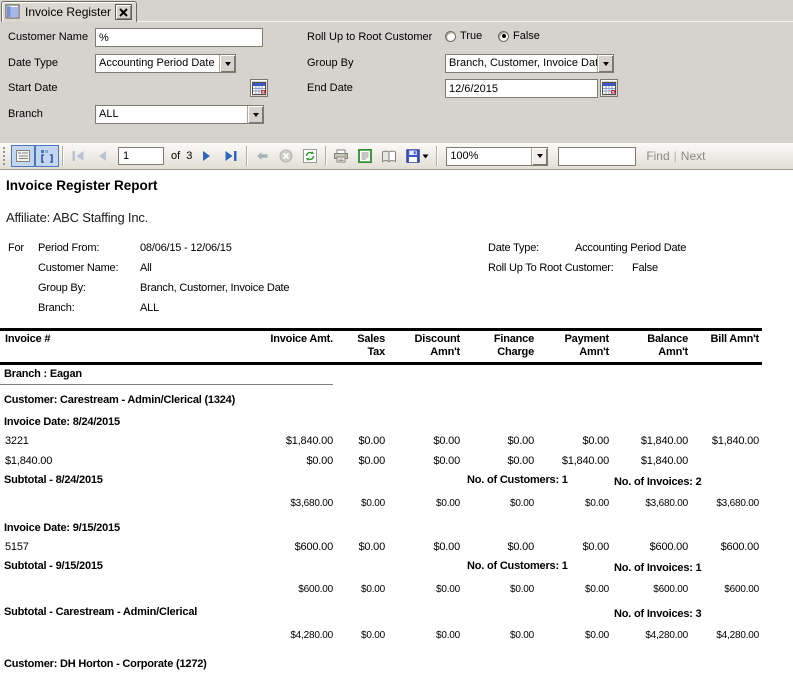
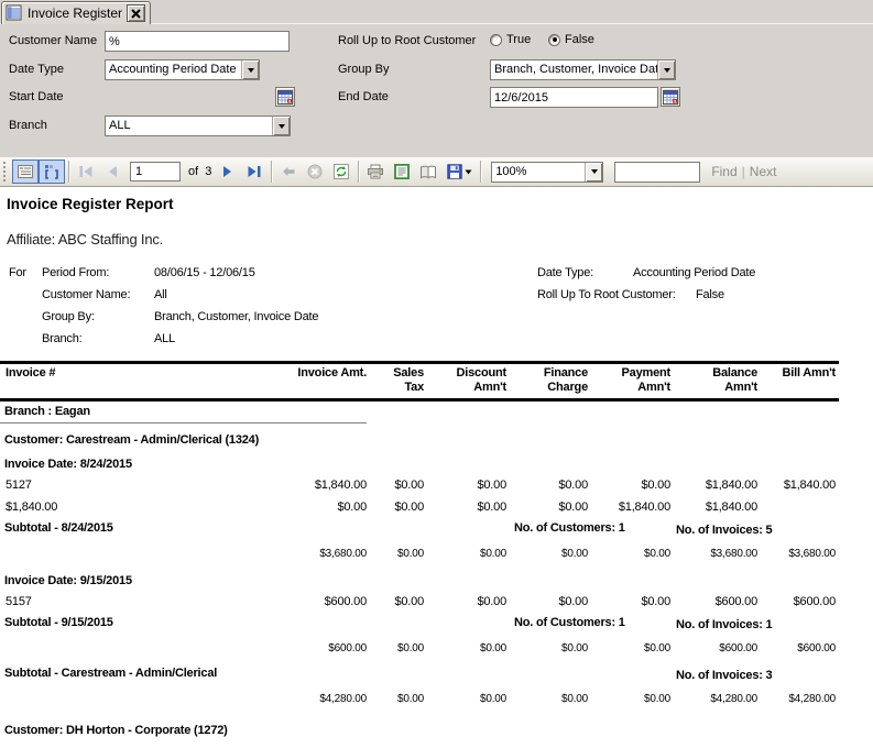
  Invoice Register
  Customer Name
  %
  Roll Up to Root Customer
  True
  False
  Date Type
  Accounting Period Date
  Group By
  Branch, Customer, Invoice Da
  Start Date
  End Date
  12/6/2015
  Branch
  ALL
  1
  of
  3
  100%
  Find
  |
  Next
  Invoice Register Report
  Affiliate: ABC Staffing Inc.
  For
  Period From:
  08/06/15 - 12/06/15
  Date Type:
  Accounting Period Date
  Customer Name:
  All
  Roll Up To Root Customer:
  False
  Group By:
  Branch, Customer, Invoice Date
  Branch:
  ALL
  Invoice #
  Invoice Amt.
  Sales
  Tax
  Discount
  Amn't
  Finance
  Charge
  Payment
  Amn't
  Balance
  Amn't
  Bill Amn't
  Branch : Eagan
  Customer: Carestream - Admin/Clerical (1324)
  Invoice Date: 8/24/2015
- 3221
+ 5127
  $1,840.00
  $0.00
  $0.00
  $0.00
  $0.00
  $1,840.00
  $1,840.00
  $1,840.00
  $0.00
  $0.00
  $0.00
  $0.00
  $1,840.00
  $1,840.00
  Subtotal - 8/24/2015
  No. of Customers: 1
- No. of Invoices: 2
+ No. of Invoices: 5
  $3,680.00
  $0.00
  $0.00
  $0.00
  $0.00
  $3,680.00
  $3,680.00
  Invoice Date: 9/15/2015
  5157
  $600.00
  $0.00
  $0.00
  $0.00
  $0.00
  $600.00
  $600.00
  Subtotal - 9/15/2015
  No. of Customers: 1
  No. of Invoices: 1
  $600.00
  $0.00
  $0.00
  $0.00
  $0.00
  $600.00
  $600.00
  Subtotal - Carestream - Admin/Clerical
  No. of Invoices: 3
  $4,280.00
  $0.00
  $0.00
  $0.00
  $0.00
  $4,280.00
  $4,280.00
  Customer: DH Horton - Corporate (1272)
